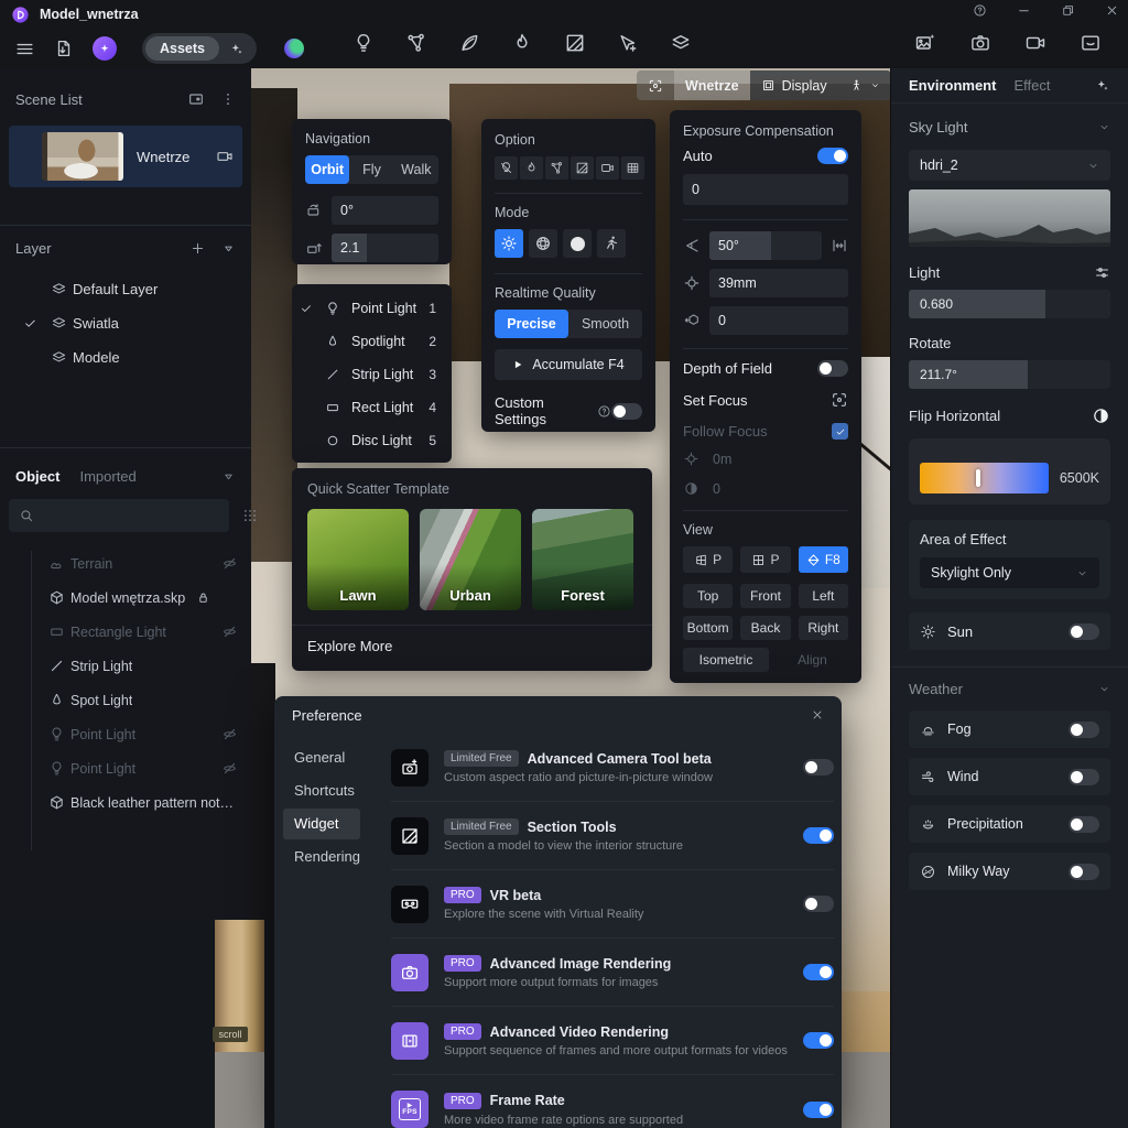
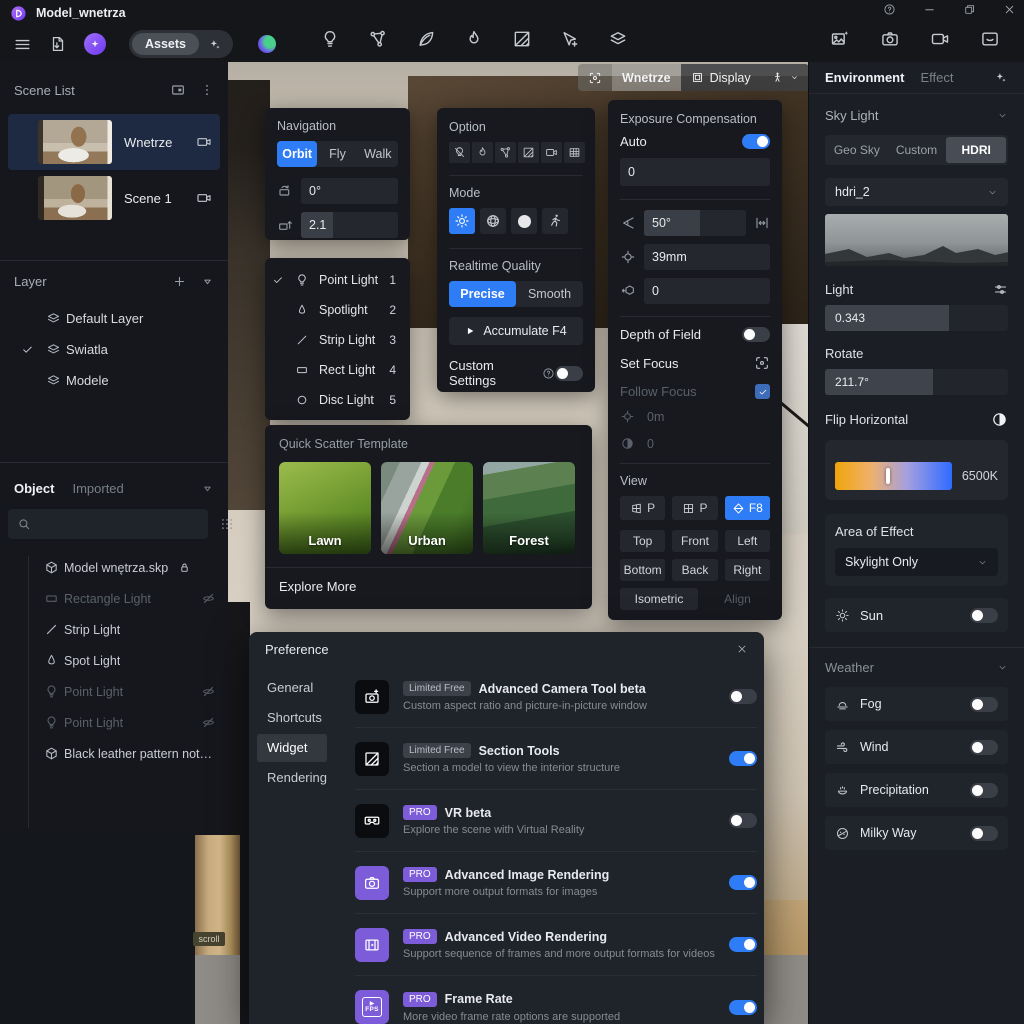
  scroll
  Model_wnetrza
  Assets
  Wnetrze
  Display
  Scene List
  Wnetrze
+ Scene 1
  Layer
  Default Layer
  Swiatla
  Modele
  Object
  Imported
- Terrain
  Model wnętrza.skp
  Rectangle Light
  Strip Light
  Spot Light
  Point Light
  Point Light
  Black leather pattern noteb.
  Navigation
  Orbit
  Fly
  Walk
  0°
  2.1
  Point Light
  1
  Spotlight
  2
  Strip Light
  3
  Rect Light
  4
  Disc Light
  5
  Option
  Mode
  Realtime Quality
  Precise
  Smooth
  Accumulate F4
  Custom Settings
  Quick Scatter Template
  Lawn
  Urban
  Forest
  Explore More
  Exposure Compensation
  Auto
  0
  50°
  39mm
  0
  Depth of Field
  Set Focus
  Follow Focus
  0m
  0
  View
  P
  P
  F8
  Top
  Front
  Left
  Bottom
  Back
  Right
  Isometric
  Align
  Preference
  General
  Shortcuts
  Widget
  Rendering
  Limited Free
  Advanced Camera Tool beta
  Custom aspect ratio and picture-in-picture window
  Limited Free
  Section Tools
  Section a model to view the interior structure
  PRO
  VR beta
  Explore the scene with Virtual Reality
  PRO
  Advanced Image Rendering
  Support more output formats for images
  PRO
  Advanced Video Rendering
  Support sequence of frames and more output formats for videos
  PRO
  Frame Rate
  More video frame rate options are supported
  Environment
  Effect
  Sky Light
+ Geo Sky
+ Custom
+ HDRI
  hdri_2
  Light
- 0.680
+ 0.343
  Rotate
  211.7°
  Flip Horizontal
  6500K
  Area of Effect
  Skylight Only
  Sun
  Weather
  Fog
  Wind
  Precipitation
  Milky Way
